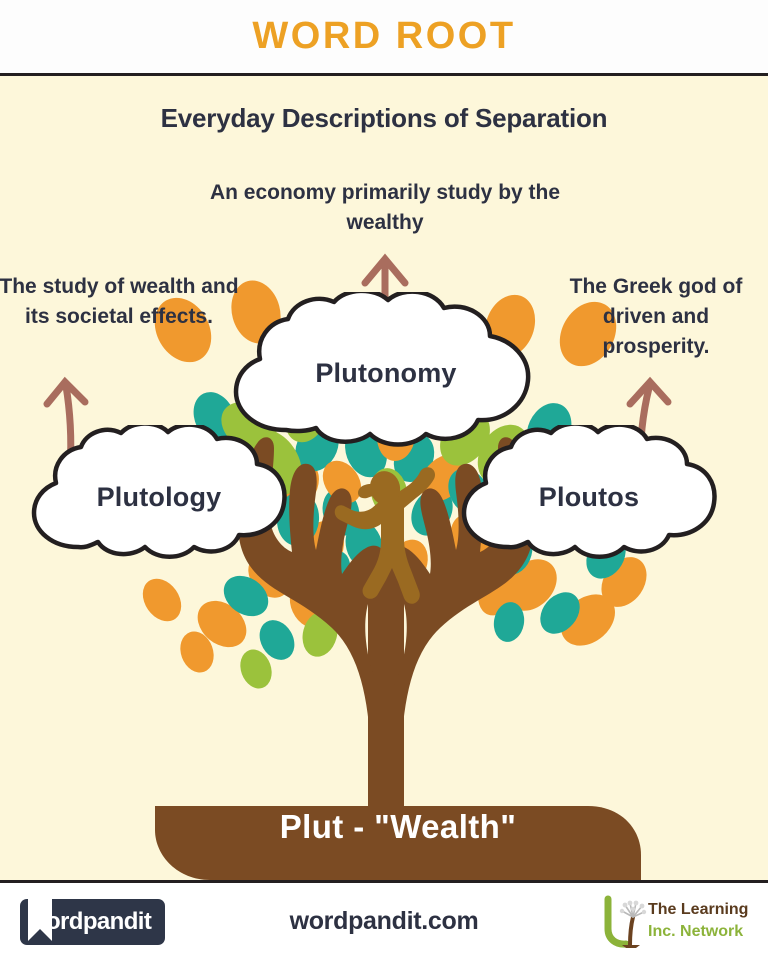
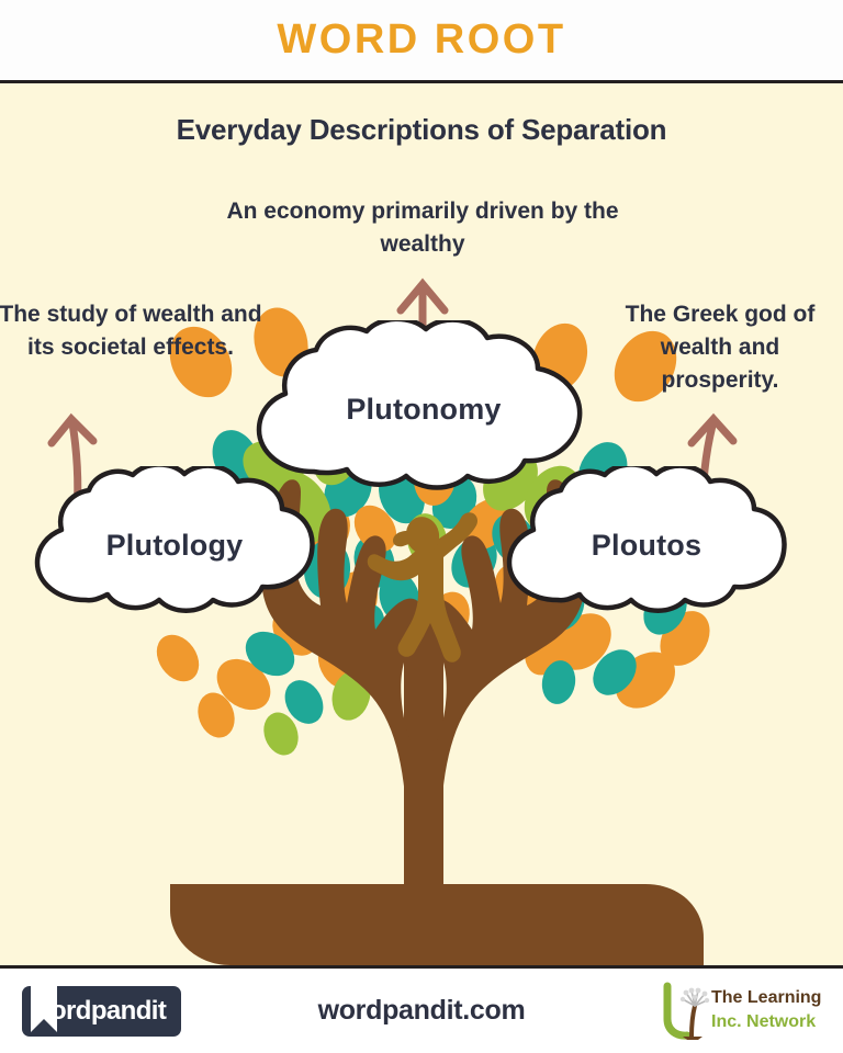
  WORD ROOT
  Everyday Descriptions of Separation
- An economy primarily study by the wealthy
+ An economy primarily driven by the wealthy
  The study of wealth and its societal effects.
- The Greek god of driven and prosperity.
+ The Greek god of wealth and prosperity.
  Plutonomy
  Plutology
  Ploutos
- Plut - "Wealth"
  ordpandit
  wordpandit.com
  The Learning
  Inc. Network
